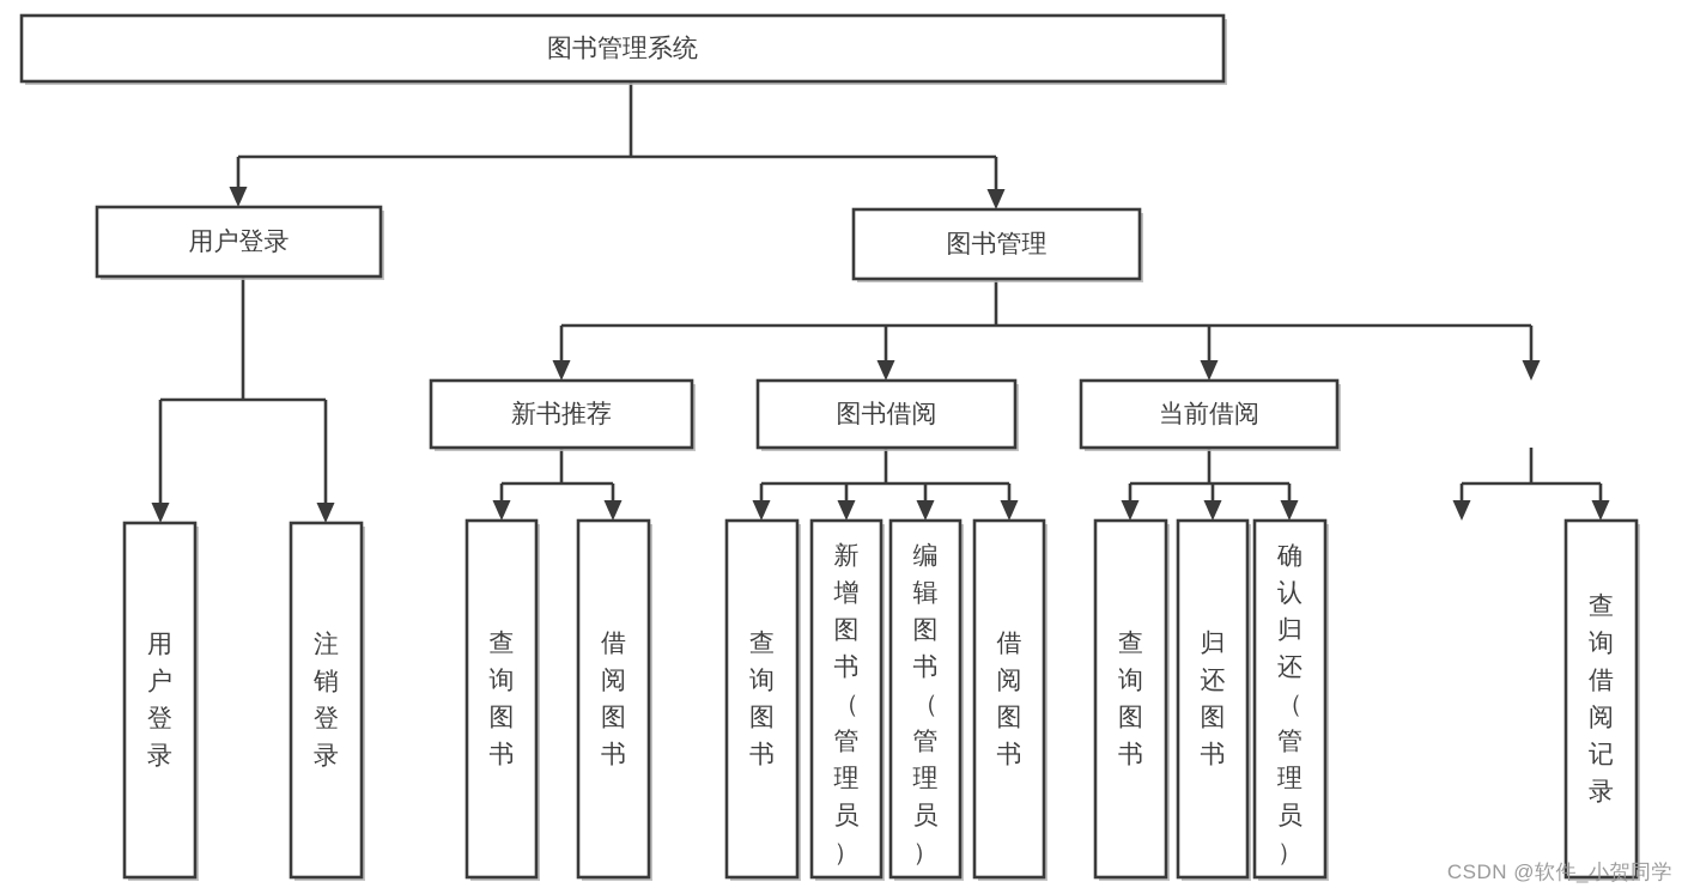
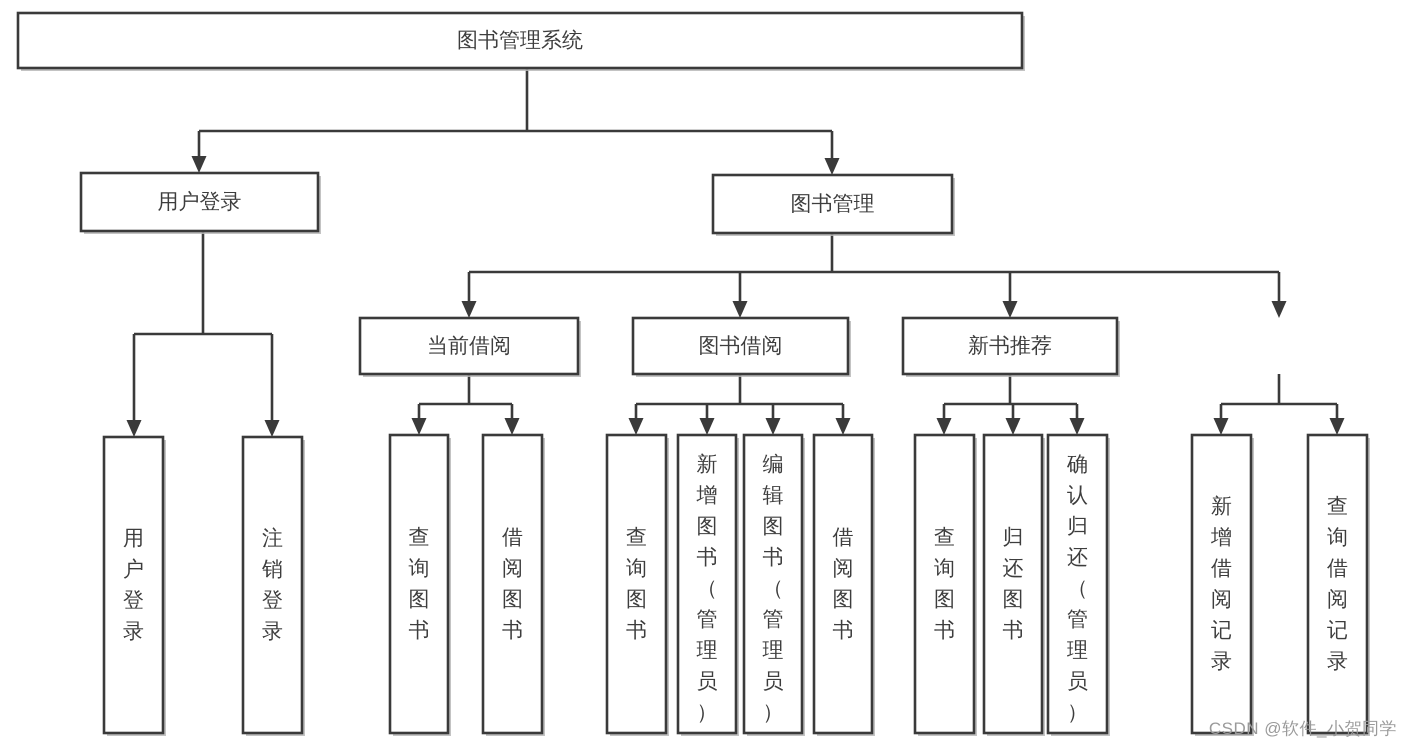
  图书管理系统
  用户登录
  图书管理
- 新书推荐
+ 当前借阅
  图书借阅
- 当前借阅
+ 新书推荐
  用户登录
  注销登录
  查询图书
  借阅图书
  查询图书
  新增图书（管理员）
  编辑图书（管理员）
  借阅图书
  查询图书
  归还图书
  确认归还（管理员）
+ 新增借阅记录
  查询借阅记录
  CSDN @软件_小贺同学
